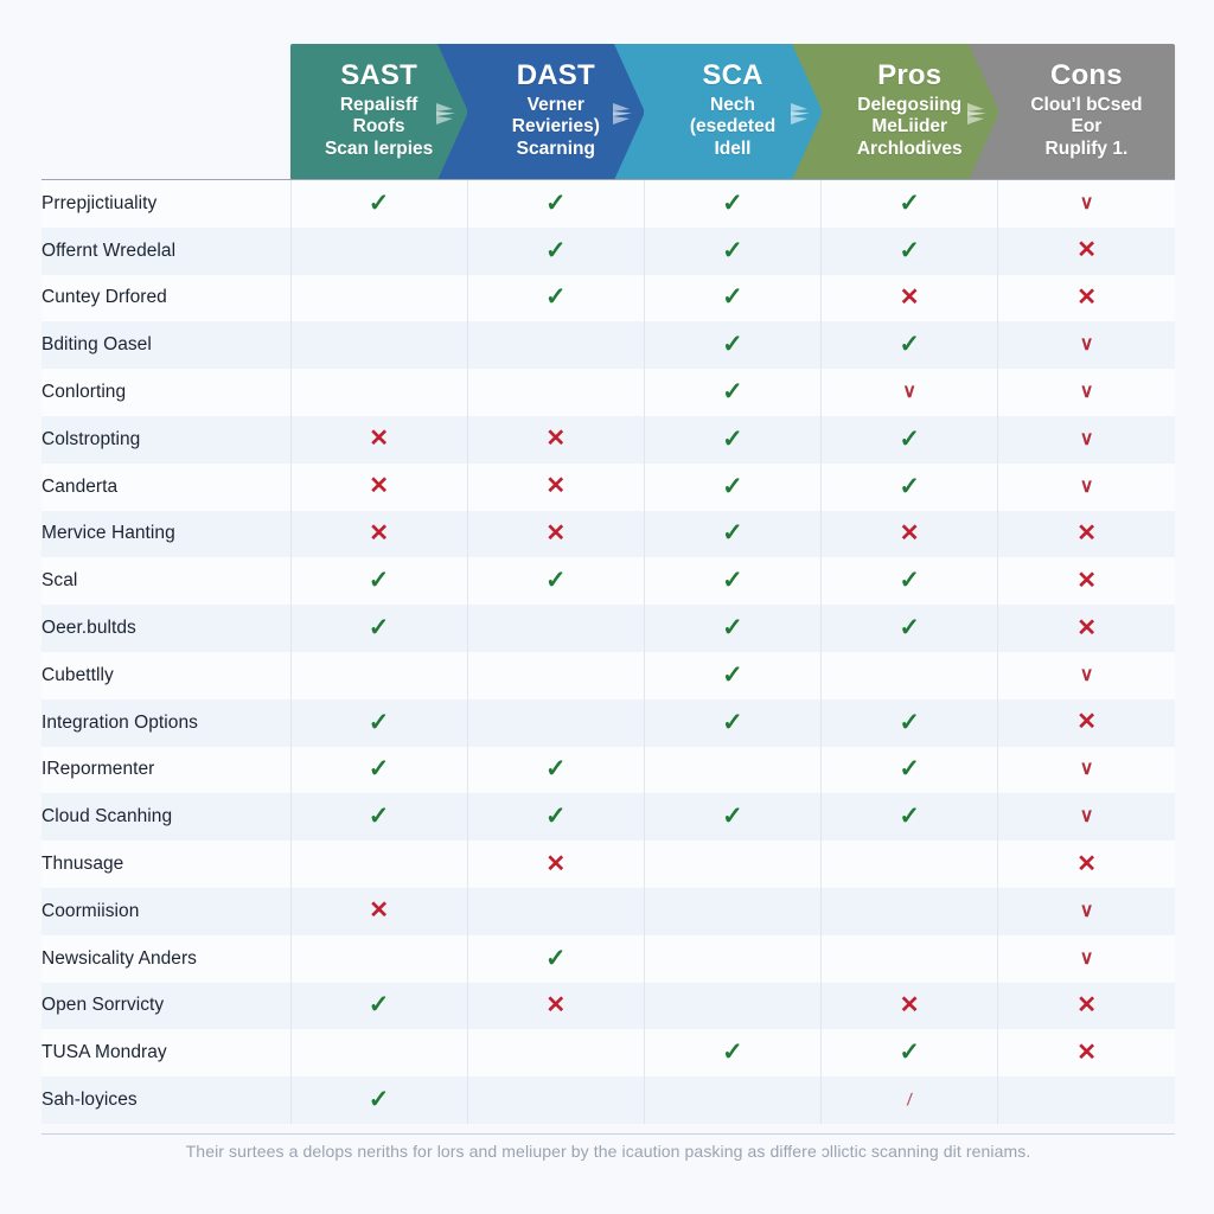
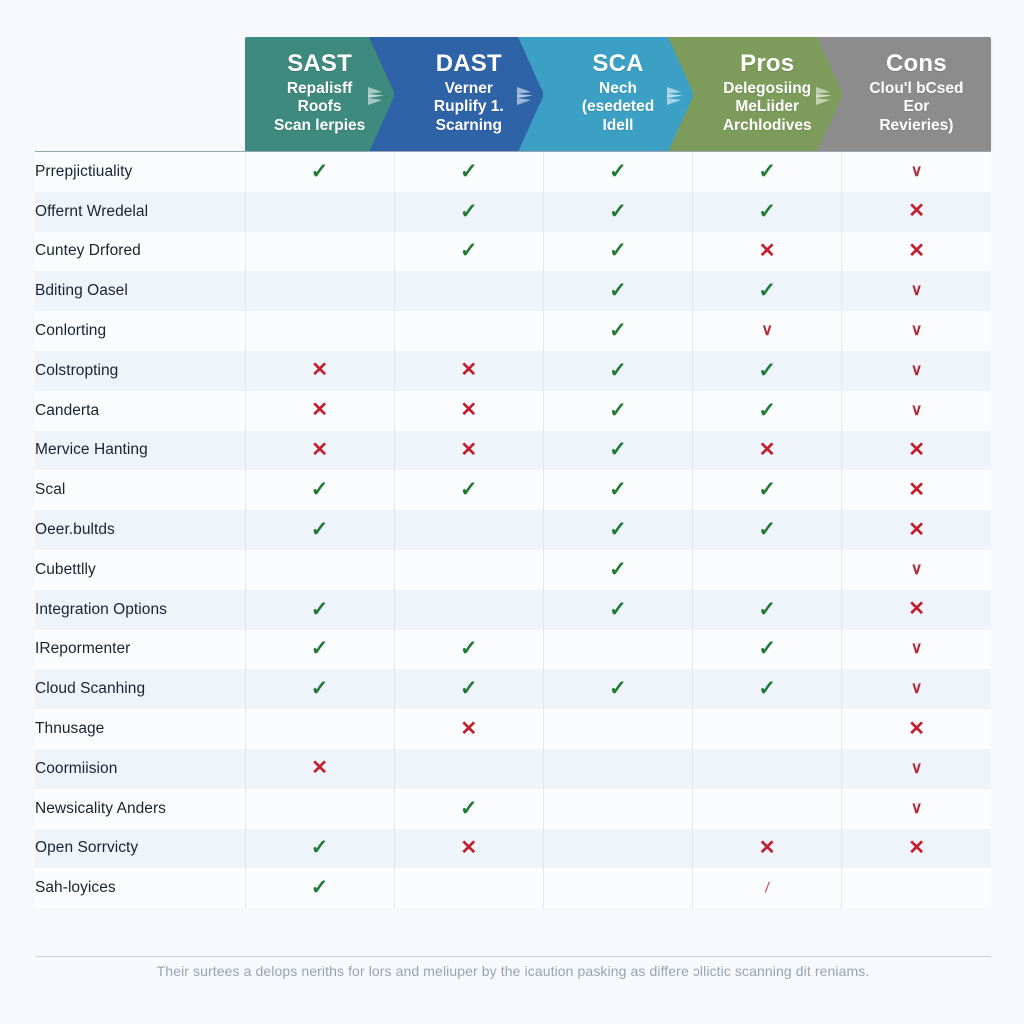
  SAST
  Repalisff
  Roofs
  Scan lerpies
  DAST
  Verner
- Revieries)
+ Ruplify 1.
  Scarning
  SCA
  Nech
  (esedeted
  Idell
  Pros
  Delegosiing
  MeLiider
  Archlodives
  Cons
  Clou'l bCsed
  Eor
- Ruplify 1.
+ Revieries)
  Prrepjictiuality	✓	✓	✓	✓	∨
  Offernt Wredelal		✓	✓	✓	✕
  Cuntey Drfored		✓	✓	✕	✕
  Bditing Oasel			✓	✓	∨
  Conlorting			✓	∨	∨
  Colstropting	✕	✕	✓	✓	∨
  Canderta	✕	✕	✓	✓	∨
  Mervice Hanting	✕	✕	✓	✕	✕
  Scal	✓	✓	✓	✓	✕
  Oeer.bultds	✓		✓	✓	✕
  Cubettlly			✓		∨
  Integration Options	✓		✓	✓	✕
  IRepormenter	✓	✓		✓	∨
  Cloud Scanhing	✓	✓	✓	✓	∨
  Thnusage		✕			✕
  Coormiision	✕				∨
  Newsicality Anders		✓			∨
  Open Sorrvicty	✓	✕		✕	✕
- TUSA Mondray			✓	✓	✕
  Their surtees a delops neriths for lors and meliuper by the icaution pasking as differe ɔllictic scanning dit reniams.
